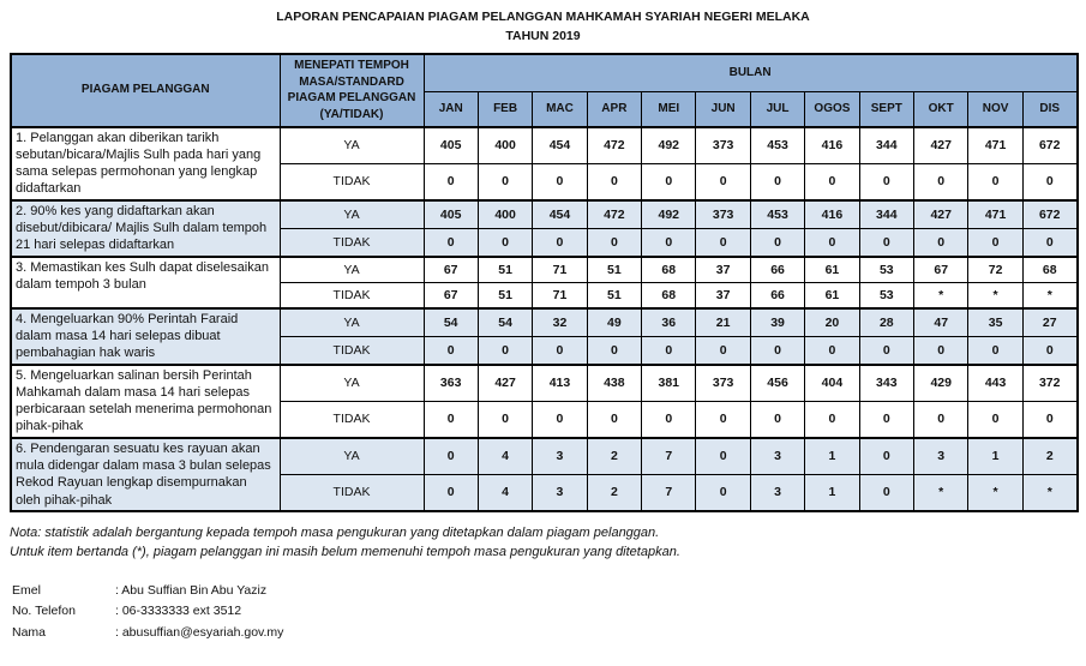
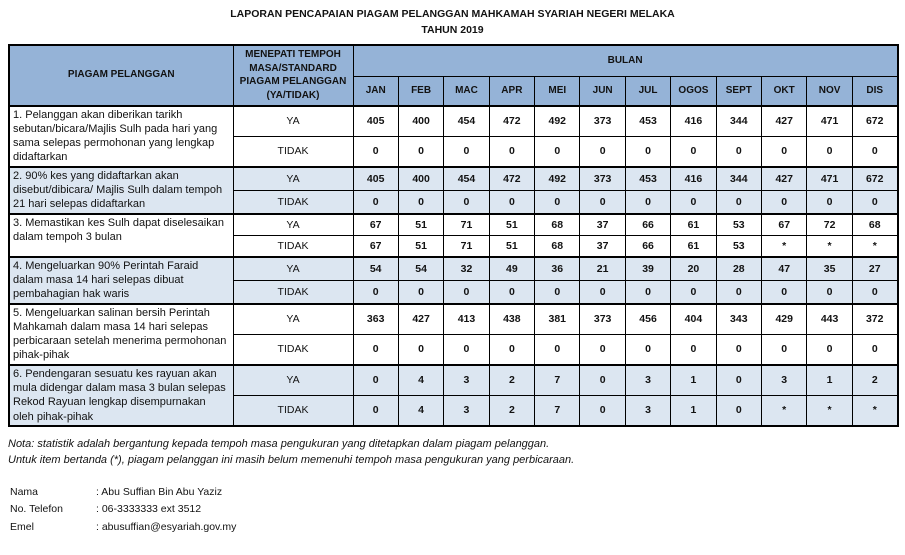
  LAPORAN PENCAPAIAN PIAGAM PELANGGAN MAHKAMAH SYARIAH NEGERI MELAKA
  TAHUN 2019
  PIAGAM PELANGGAN	MENEPATI TEMPOH MASA/STANDARD PIAGAM PELANGGAN (YA/TIDAK)	BULAN
  JAN	FEB	MAC	APR	MEI	JUN	JUL	OGOS	SEPT	OKT	NOV	DIS
  1. Pelanggan akan diberikan tarikh sebutan/bicara/Majlis Sulh pada hari yang sama selepas permohonan yang lengkap didaftarkan	YA	405	400	454	472	492	373	453	416	344	427	471	672
  TIDAK	0	0	0	0	0	0	0	0	0	0	0	0
  2. 90% kes yang didaftarkan akan disebut/dibicara/ Majlis Sulh dalam tempoh 21 hari selepas didaftarkan	YA	405	400	454	472	492	373	453	416	344	427	471	672
  TIDAK	0	0	0	0	0	0	0	0	0	0	0	0
  3. Memastikan kes Sulh dapat diselesaikan dalam tempoh 3 bulan	YA	67	51	71	51	68	37	66	61	53	67	72	68
  TIDAK	67	51	71	51	68	37	66	61	53	*	*	*
  4. Mengeluarkan 90% Perintah Faraid dalam masa 14 hari selepas dibuat pembahagian hak waris	YA	54	54	32	49	36	21	39	20	28	47	35	27
  TIDAK	0	0	0	0	0	0	0	0	0	0	0	0
  5. Mengeluarkan salinan bersih Perintah Mahkamah dalam masa 14 hari selepas perbicaraan setelah menerima permohonan pihak-pihak	YA	363	427	413	438	381	373	456	404	343	429	443	372
  TIDAK	0	0	0	0	0	0	0	0	0	0	0	0
  6. Pendengaran sesuatu kes rayuan akan mula didengar dalam masa 3 bulan selepas Rekod Rayuan lengkap disempurnakan oleh pihak-pihak	YA	0	4	3	2	7	0	3	1	0	3	1	2
  TIDAK	0	4	3	2	7	0	3	1	0	*	*	*
  Nota: statistik adalah bergantung kepada tempoh masa pengukuran yang ditetapkan dalam piagam pelanggan.
- Untuk item bertanda (*), piagam pelanggan ini masih belum memenuhi tempoh masa pengukuran yang ditetapkan.
+ Untuk item bertanda (*), piagam pelanggan ini masih belum memenuhi tempoh masa pengukuran yang perbicaraan.
- Emel
+ Nama
  : Abu Suffian Bin Abu Yaziz
  No. Telefon
  : 06-3333333 ext 3512
- Nama
+ Emel
  : abusuffian@esyariah.gov.my
